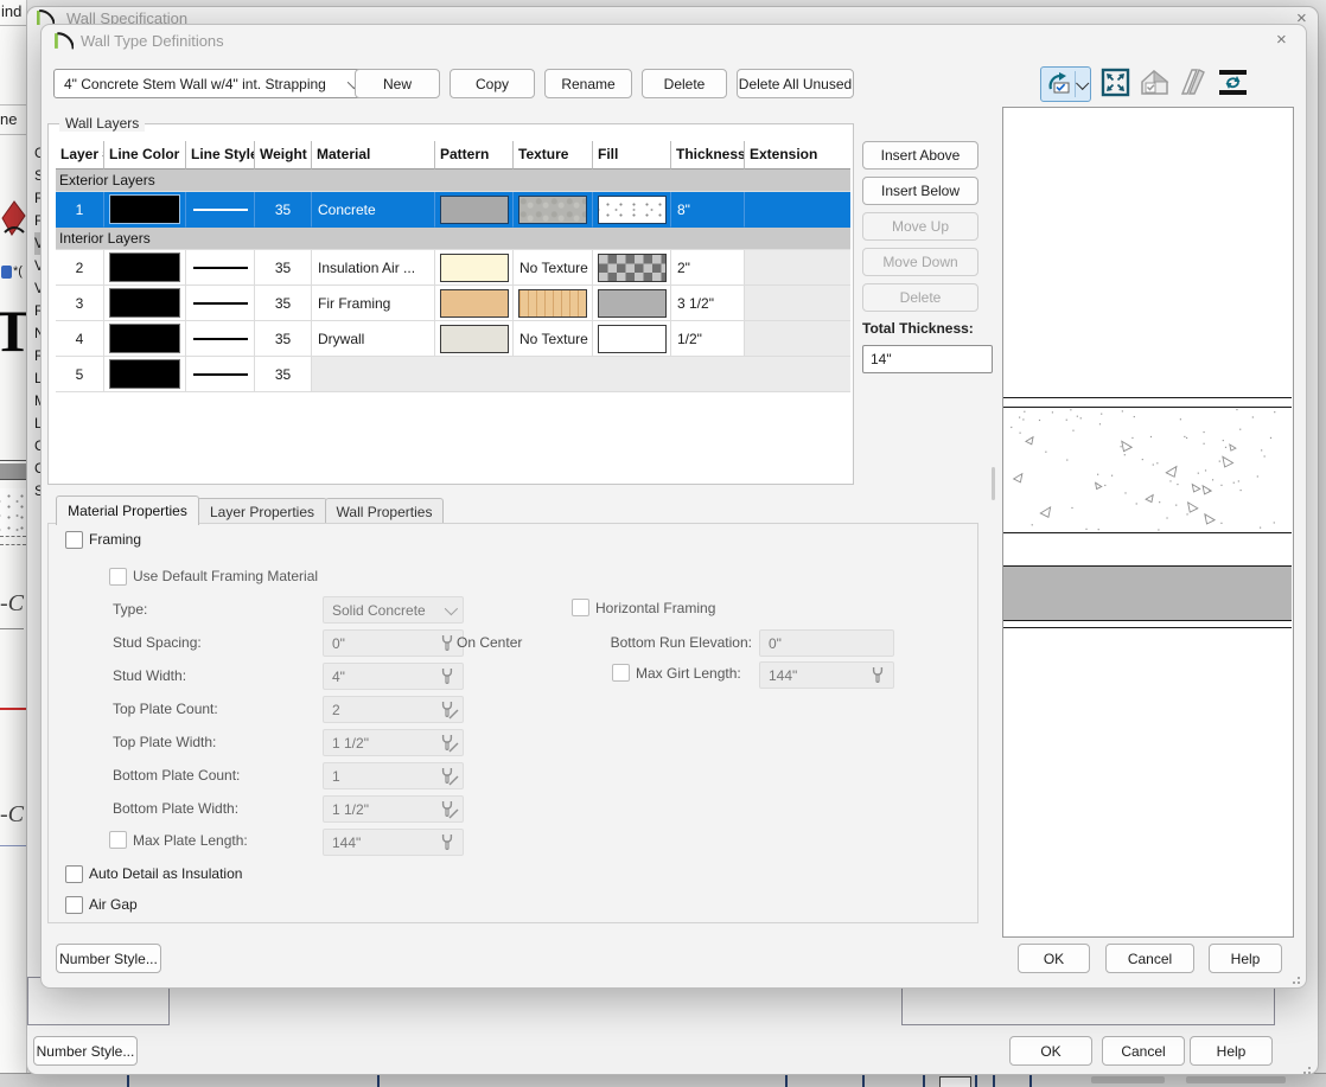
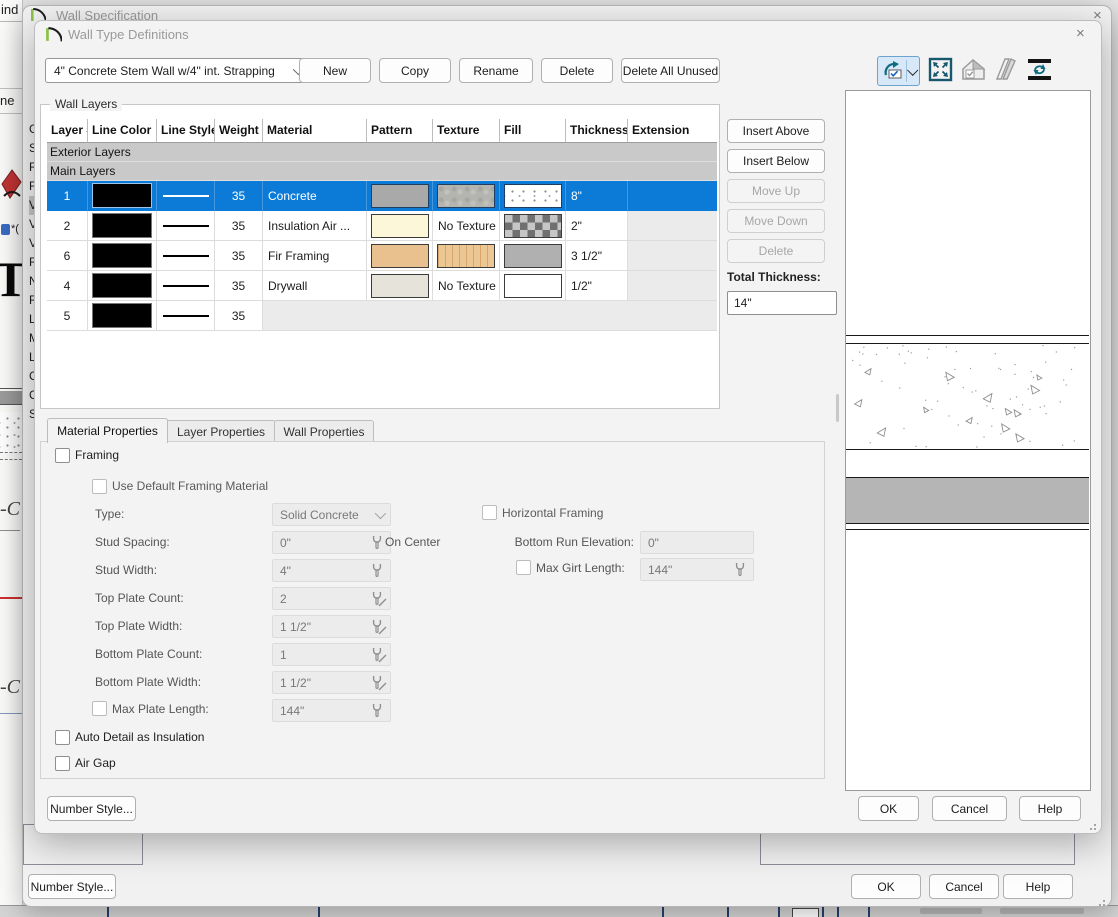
  ind
  ne
  *(
  T
  -C
  -C
  Wall Specification
  ×
  S
  F
  V
  V
  V
  L
  L
  S
  Number Style...
  OK
  Cancel
  Help
  Wall Type Definitions
  ×
  4" Concrete Stem Wall w/4" int. Strapping
  New
  Copy
  Rename
  Delete
  Delete All Unused
  Wall Layers
  Layer
  Line Color
  Line Styl
  Weight
  Material
  Pattern
  Texture
  Fill
  Thickness
  Extension
  Exterior Layers
+ Main Layers
  1
  35
  Concrete
  8"
- Interior Layers
  2
  35
  Insulation Air ...
  No Texture
  2"
- 3
+ 6
  35
  Fir Framing
  3 1/2"
  4
  35
  Drywall
  No Texture
  1/2"
  5
  35
  Insert Above
  Insert Below
  Move Up
  Move Down
  Delete
  Total Thickness:
  14"
  Material Properties
  Layer Properties
  Wall Properties
  Framing
  Use Default Framing Material
  Type:
  Solid Concrete
  Stud Spacing:
  0"
  On Center
  Stud Width:
  4"
  Top Plate Count:
  2
  Top Plate Width:
  1 1/2"
  Bottom Plate Count:
  1
  Bottom Plate Width:
  1 1/2"
  Max Plate Length:
  144"
  Horizontal Framing
  Bottom Run Elevation:
  0"
  Max Girt Length:
  144"
  Auto Detail as Insulation
  Air Gap
  Number Style...
  OK
  Cancel
  Help
